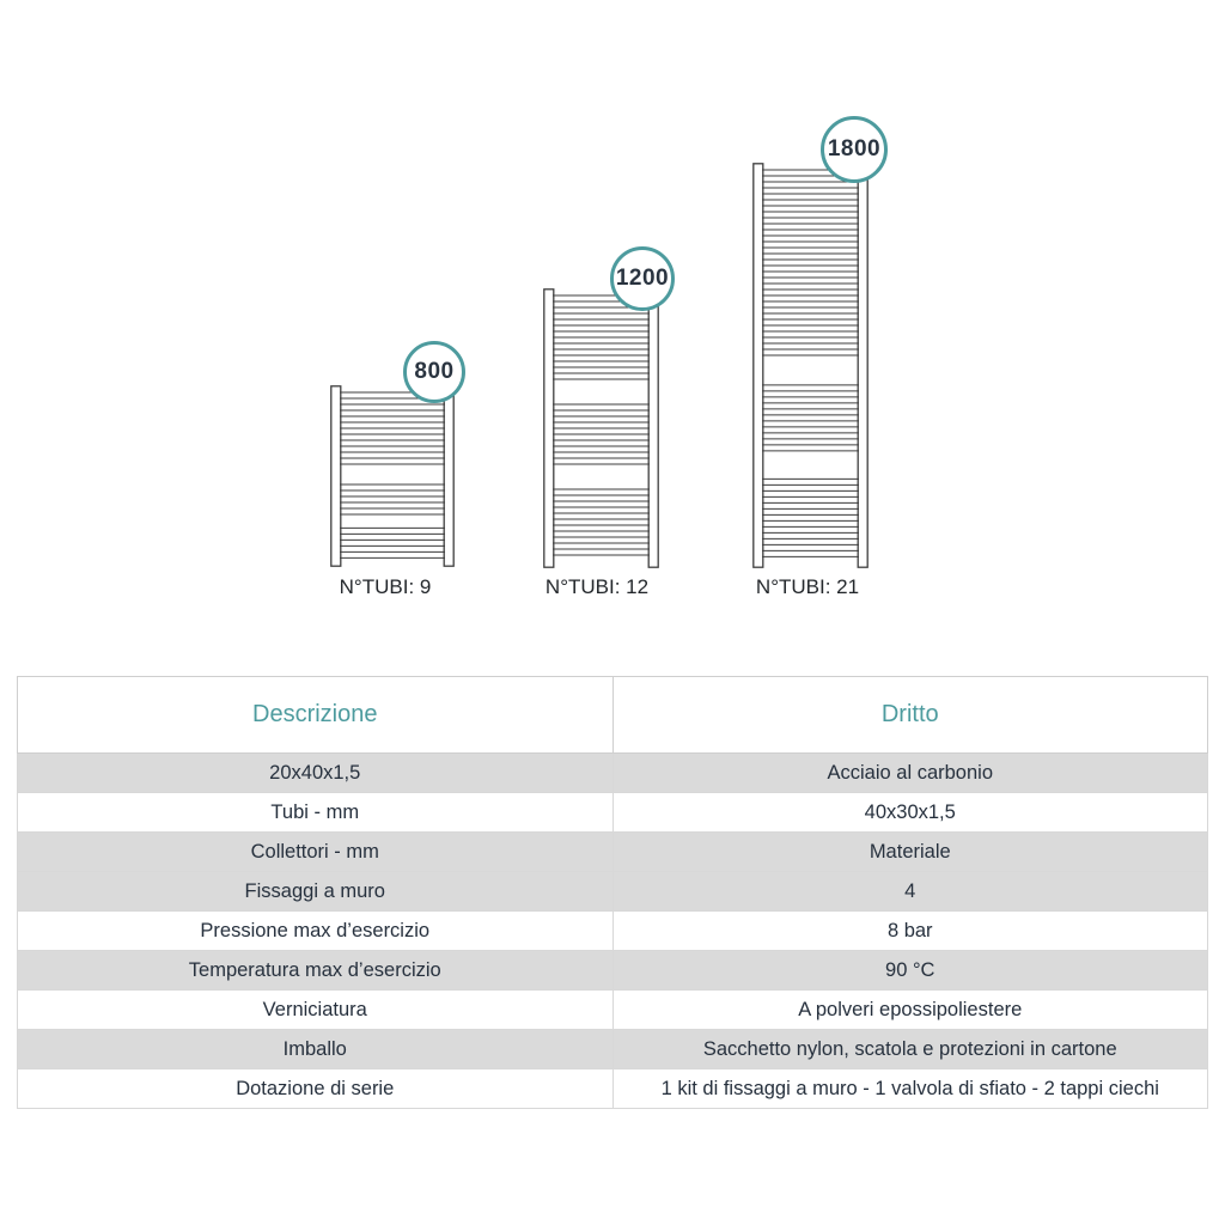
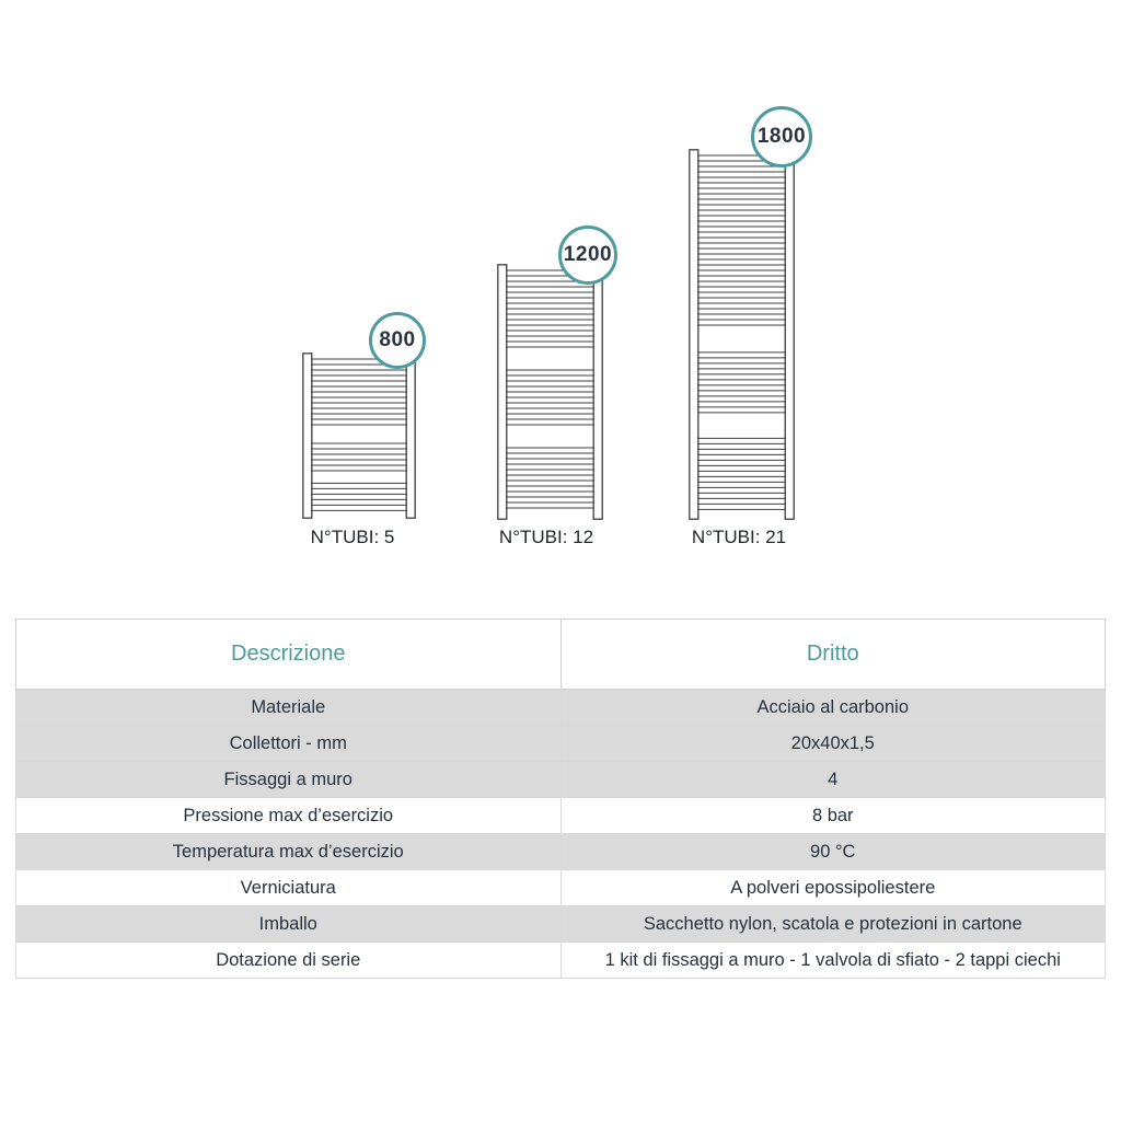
  800
- N°TUBI: 9
+ N°TUBI: 5
  1200
  N°TUBI: 12
  1800
  N°TUBI: 21
  Descrizione	Dritto
- 20x40x1,5	Acciaio al carbonio
+ Materiale	Acciaio al carbonio
- Tubi - mm	40x30x1,5
- Collettori - mm	Materiale
+ Collettori - mm	20x40x1,5
  Fissaggi a muro	4
  Pressione max d’esercizio	8 bar
  Temperatura max d’esercizio	90 °C
  Verniciatura	A polveri epossipoliestere
  Imballo	Sacchetto nylon, scatola e protezioni in cartone
  Dotazione di serie	1 kit di fissaggi a muro - 1 valvola di sfiato - 2 tappi ciechi
